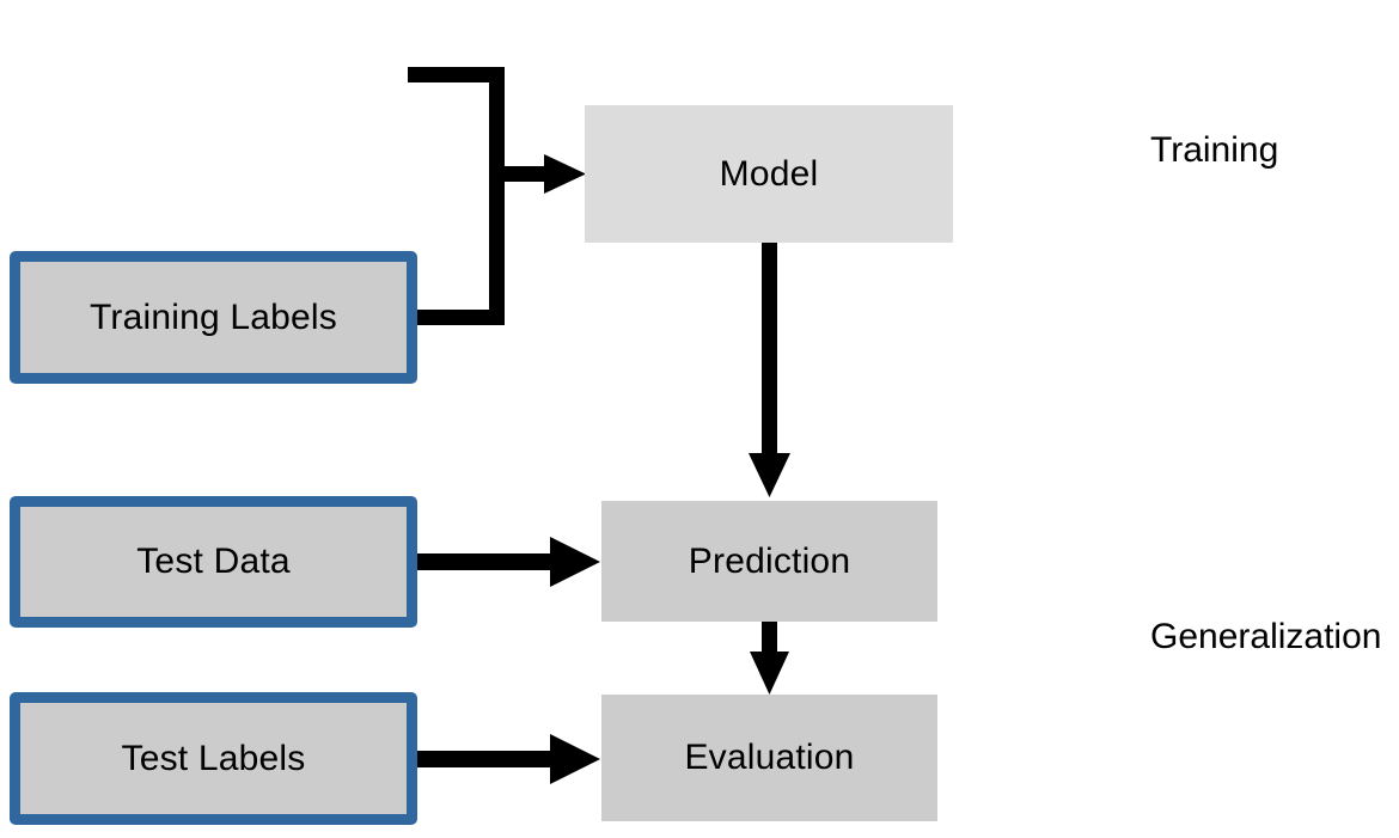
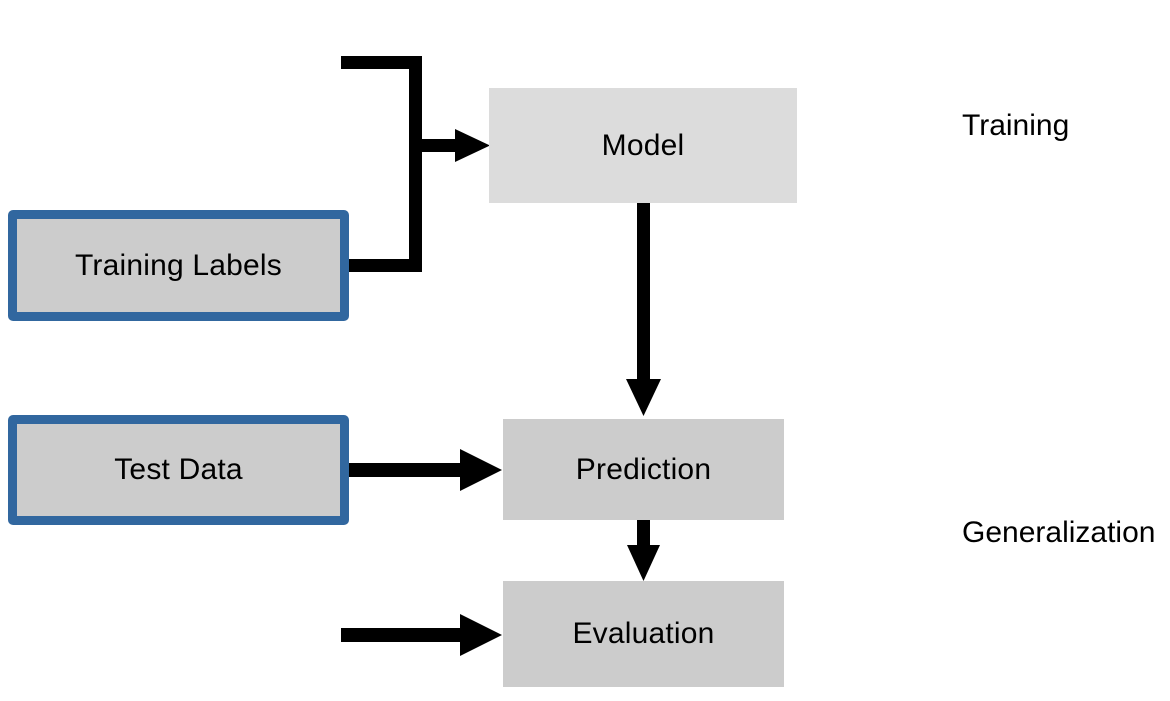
  Training Labels
  Test Data
- Test Labels
  Model
  Prediction
  Evaluation
  Training
  Generalization
